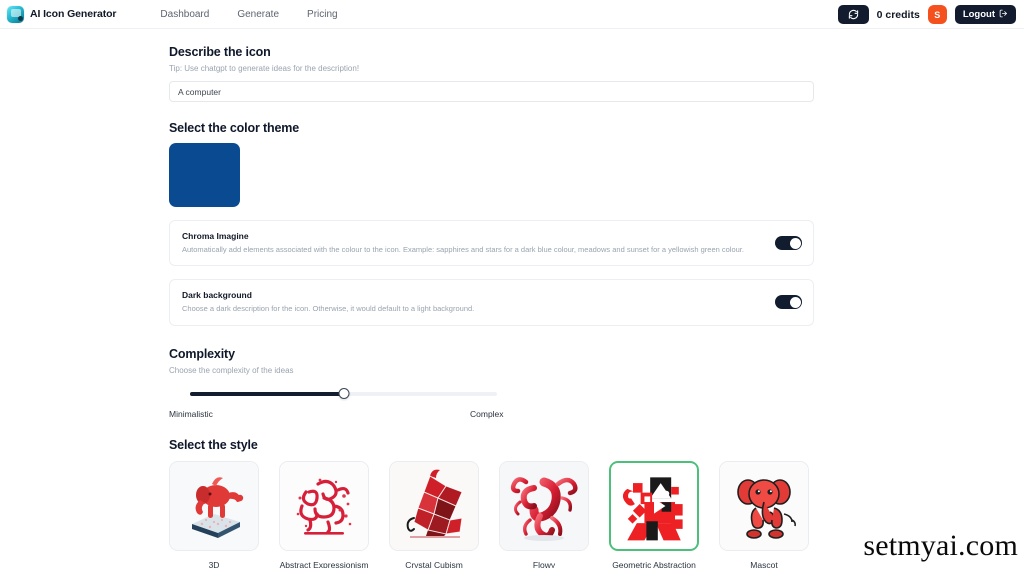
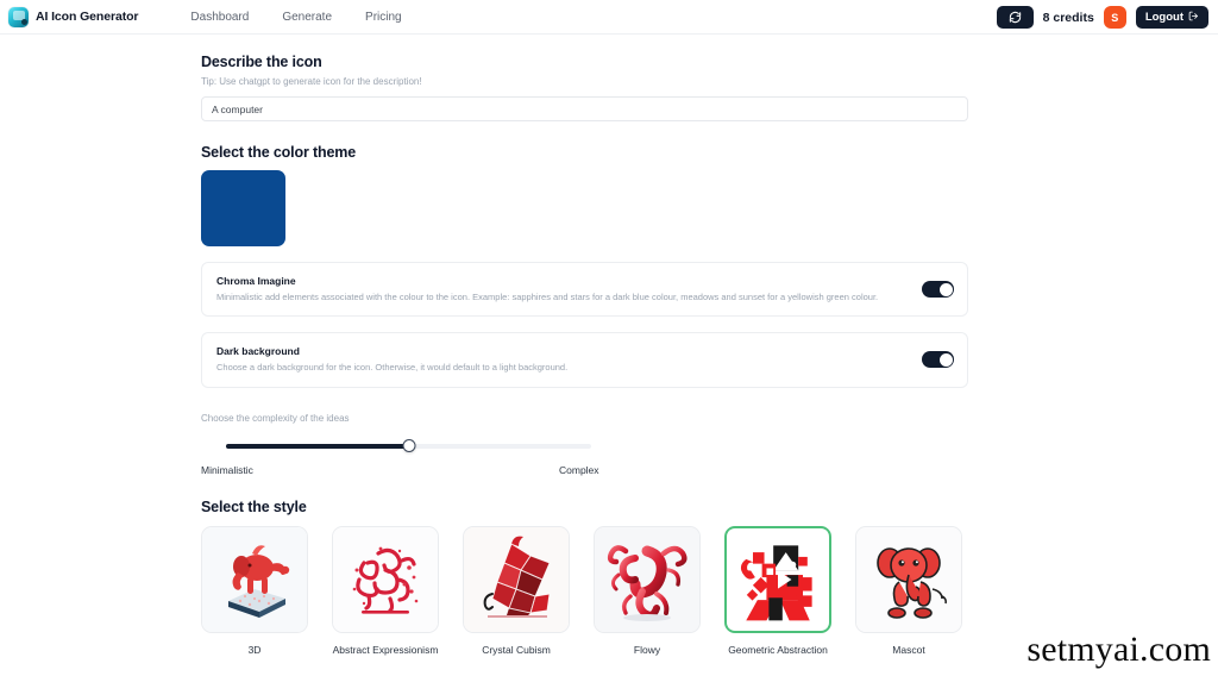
  AI Icon Generator
  Dashboard
  Generate
  Pricing
- 0 credits
+ 8 credits
  S
  Logout
  Describe the icon
- Tip: Use chatgpt to generate ideas for the description!
+ Tip: Use chatgpt to generate icon for the description!
  A computer
  Select the color theme
  Chroma Imagine
- Automatically add elements associated with the colour to the icon. Example: sapphires and stars for a dark blue colour, meadows and sunset for a yellowish green colour.
+ Minimalistic add elements associated with the colour to the icon. Example: sapphires and stars for a dark blue colour, meadows and sunset for a yellowish green colour.
  Dark background
- Choose a dark description for the icon. Otherwise, it would default to a light background.
+ Choose a dark background for the icon. Otherwise, it would default to a light background.
- Complexity
  Choose the complexity of the ideas
  Minimalistic
  Complex
  Select the style
  3D
  Abstract Expressionism
  Crystal Cubism
  Flowy
  Geometric Abstraction
  Mascot
  setmyai.com
